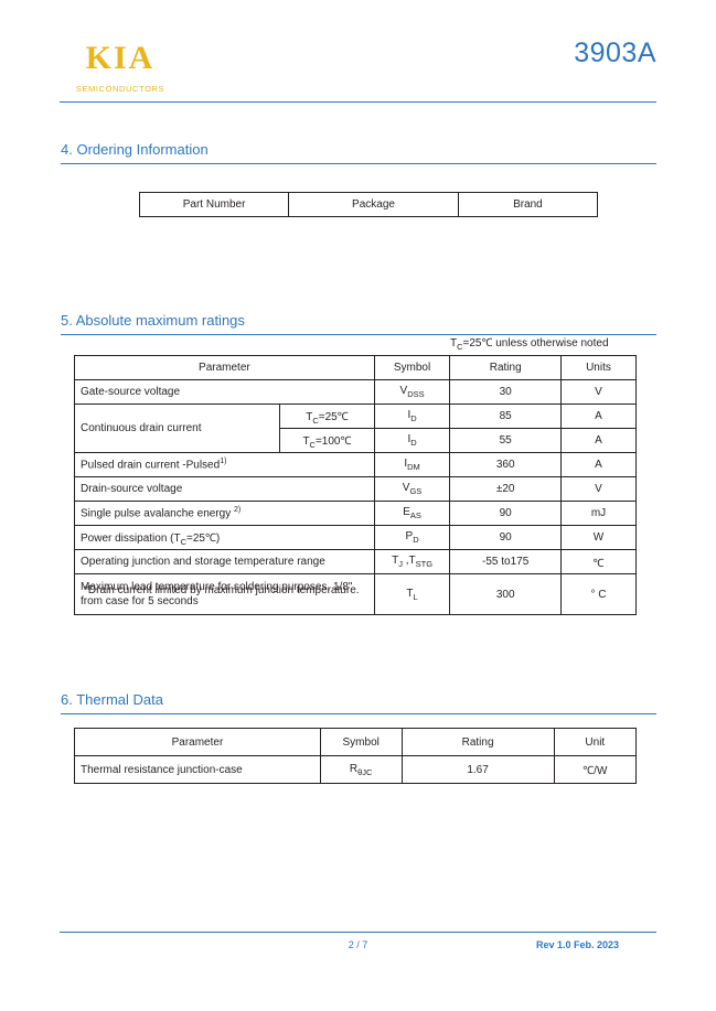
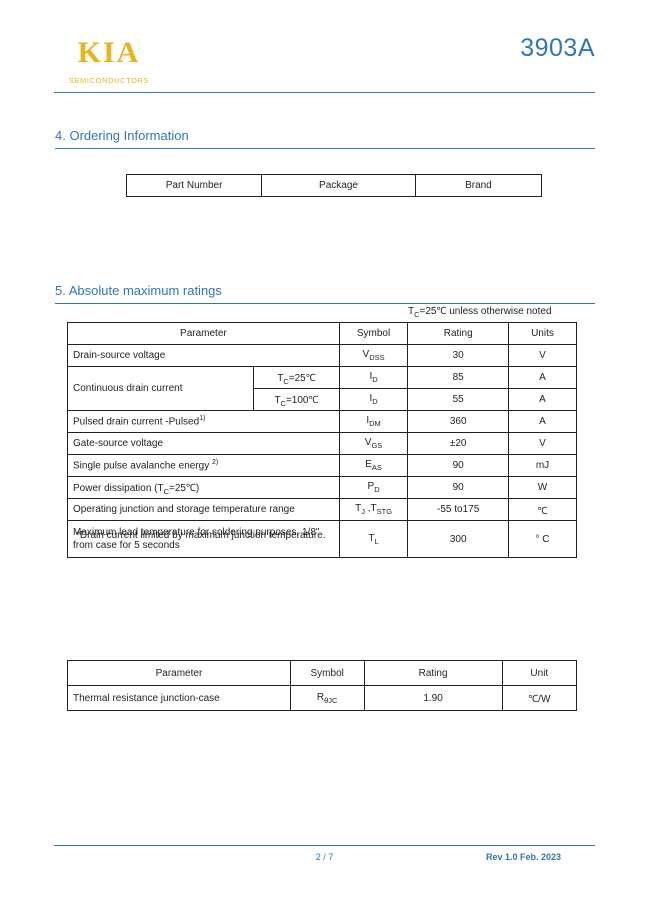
  KIA
  SEMICONDUCTORS
  3903A
  4. Ordering Information
  Part Number	Package	Brand
  5. Absolute maximum ratings
  TC=25℃ unless otherwise noted
  Parameter	Symbol	Rating	Units
- Gate-source voltage	VDSS	30	V
+ Drain-source voltage	VDSS	30	V
  Continuous drain current	TC=25℃	ID	85	A
  TC=100℃	ID	55	A
  Pulsed drain current -Pulsed	IDM	360	A
- Drain-source voltage	VGS	±20	V
+ Gate-source voltage	VGS	±20	V
  Single pulse avalanche energy	EAS	90	mJ
  Power dissipation (TC=25℃)	PD	90	W
  Operating junction and storage temperature range	TJ ,TSTG	-55 to175	℃
  Maximum lead temperature for soldering purposes, 1/8" from case for 5 seconds	TL	300	° C
  *Drain current limited by maximum junction temperature.
- 6. Thermal Data
  Parameter	Symbol	Rating	Unit
- Thermal resistance junction-case	RθJC	1.67	℃/W
+ Thermal resistance junction-case	RθJC	1.90	℃/W
  2 / 7
  Rev 1.0 Feb. 2023
